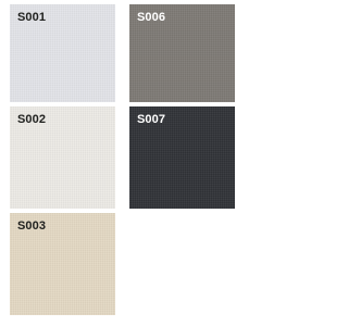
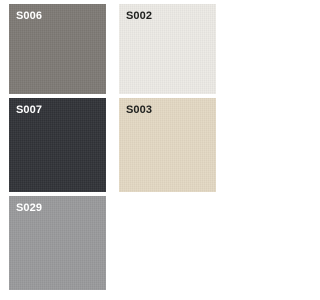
- S001
  S006
  S002
  S007
  S003
+ S029
